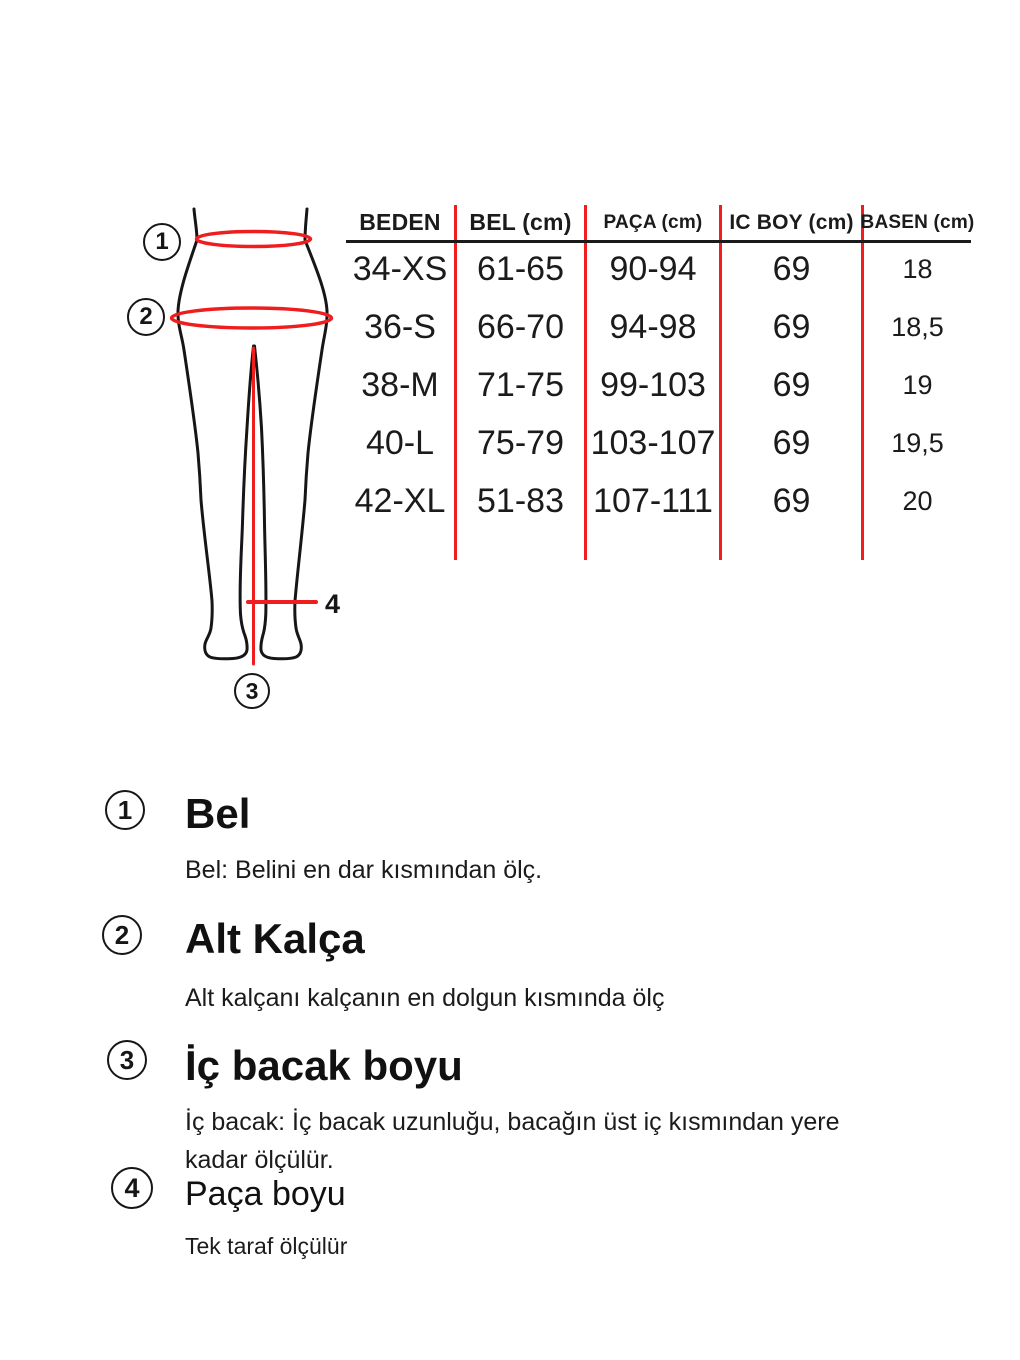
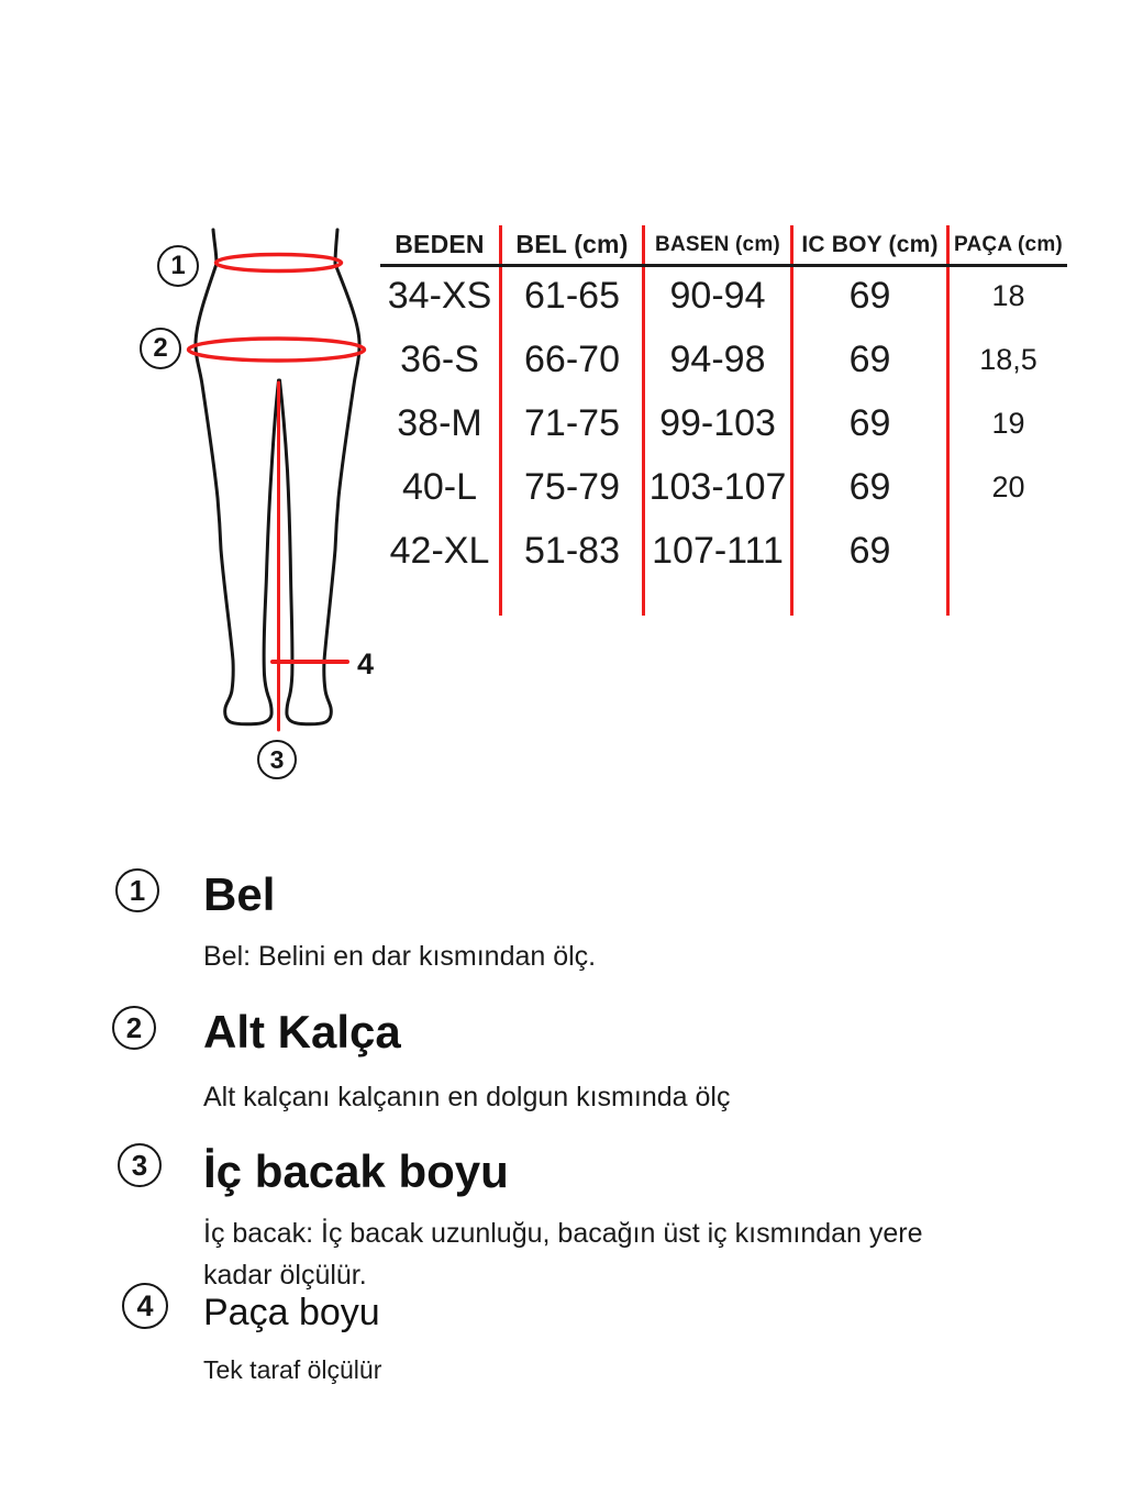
  1
  2
  3
  4
  BEDEN
  34-XS
  36-S
  38-M
  40-L
  42-XL
  BEL (cm)
  61-65
  66-70
  71-75
  75-79
  51-83
- PAÇA (cm)
+ BASEN (cm)
  90-94
  94-98
  99-103
  103-107
  107-111
  IC BOY (cm)
  69
  69
  69
  69
  69
- BASEN (cm)
+ PAÇA (cm)
  18
  18,5
  19
- 19,5
  20
  1
  Bel
  Bel: Belini en dar kısmından ölç.
  2
  Alt Kalça
  Alt kalçanı kalçanın en dolgun kısmında ölç
  3
  İç bacak boyu
  İç bacak: İç bacak uzunluğu, bacağın üst iç kısmından yere kadar ölçülür.
  4
  Paça boyu
  Tek taraf ölçülür
